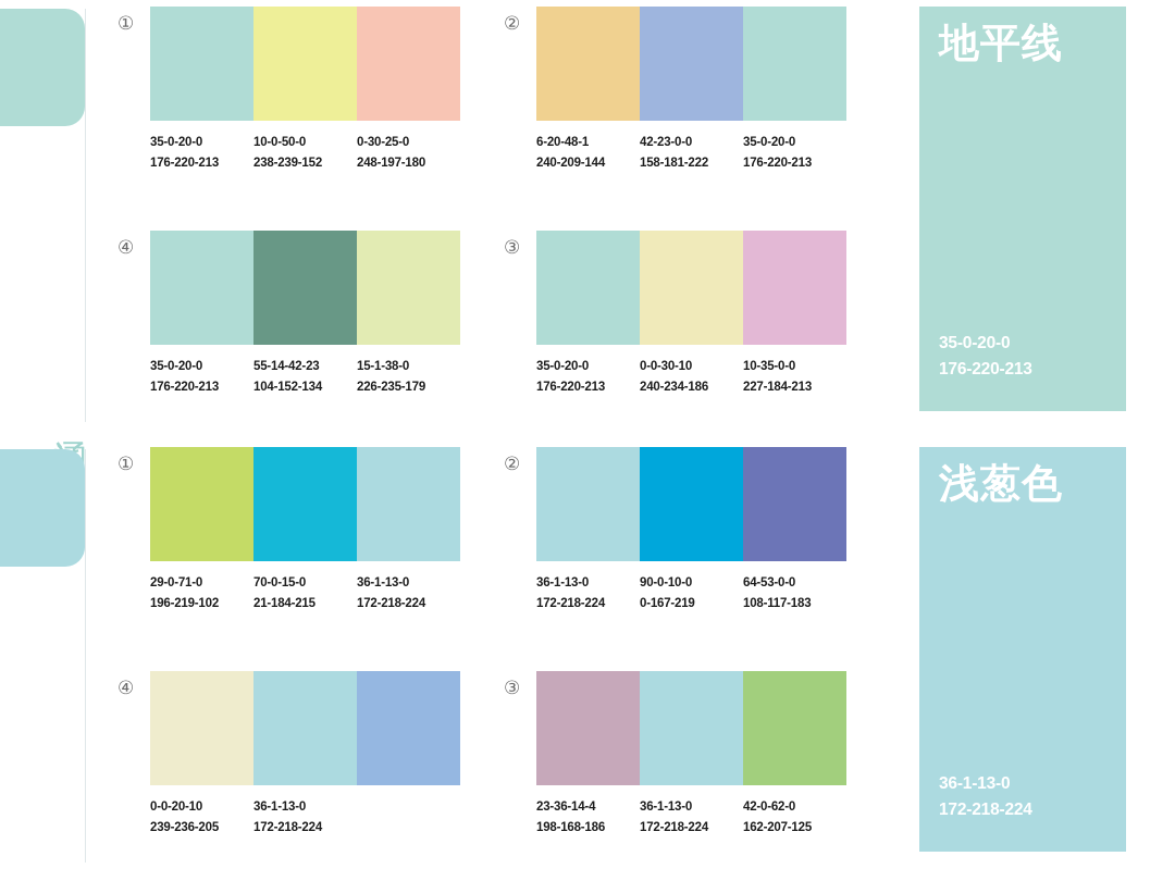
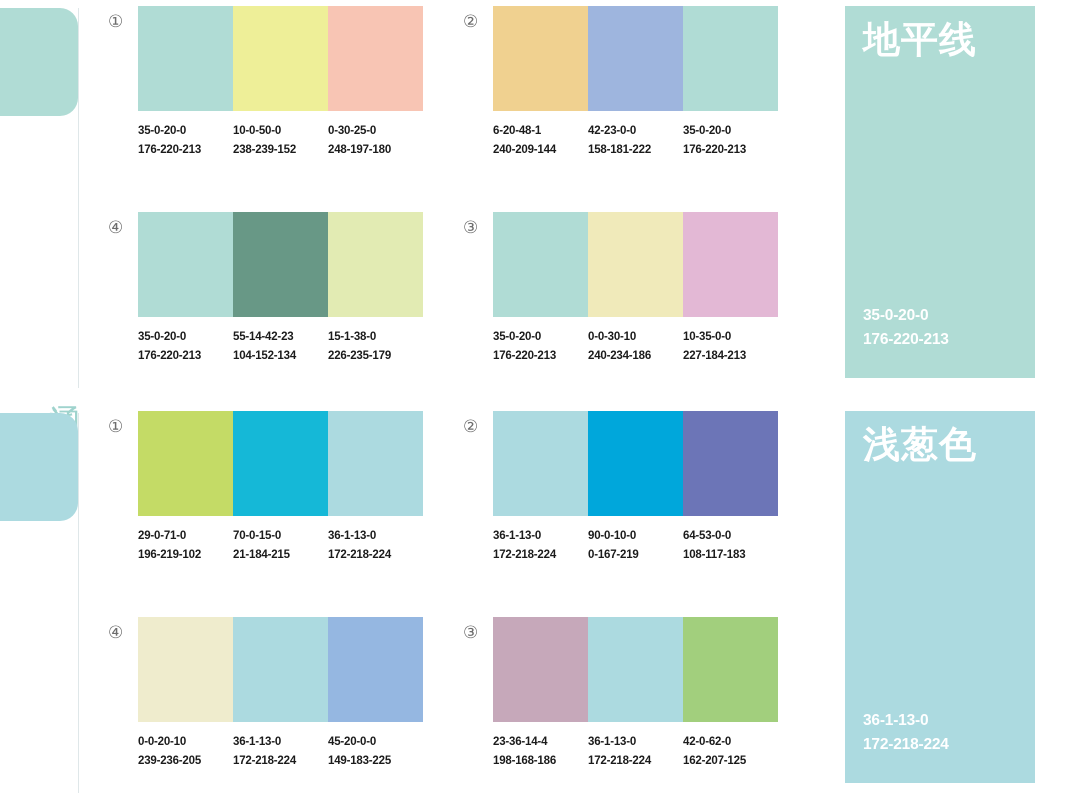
  ①
  35-0-20-0
  176-220-213
  10-0-50-0
  238-239-152
  0-30-25-0
  248-197-180
  ②
  6-20-48-1
  240-209-144
  42-23-0-0
  158-181-222
  35-0-20-0
  176-220-213
  ④
  35-0-20-0
  176-220-213
  55-14-42-23
  104-152-134
  15-1-38-0
  226-235-179
  ③
  35-0-20-0
  176-220-213
  0-0-30-10
  240-234-186
  10-35-0-0
  227-184-213
  地平线
  35-0-20-0
  176-220-213
  ①
  29-0-71-0
  196-219-102
  70-0-15-0
  21-184-215
  36-1-13-0
  172-218-224
  ②
  36-1-13-0
  172-218-224
  90-0-10-0
  0-167-219
  64-53-0-0
  108-117-183
  ④
  0-0-20-10
  239-236-205
  36-1-13-0
  172-218-224
+ 45-20-0-0
+ 149-183-225
  ③
  23-36-14-4
  198-168-186
  36-1-13-0
  172-218-224
  42-0-62-0
  162-207-125
  浅葱色
  36-1-13-0
  172-218-224
